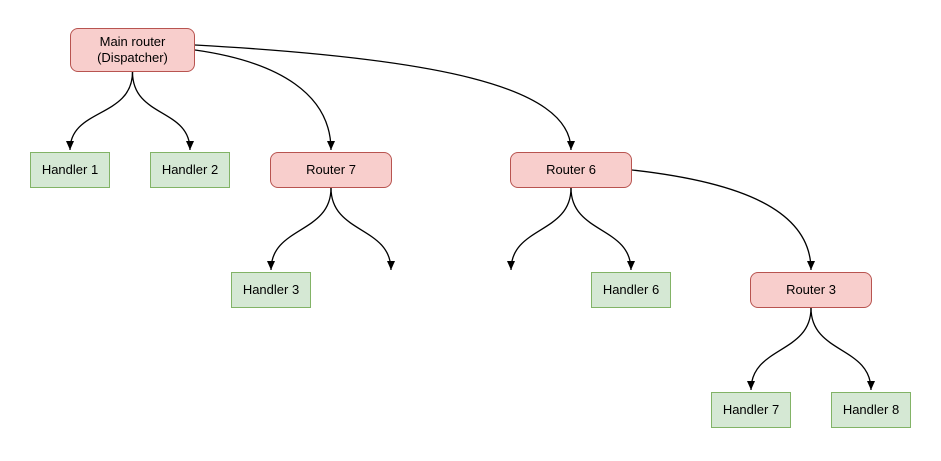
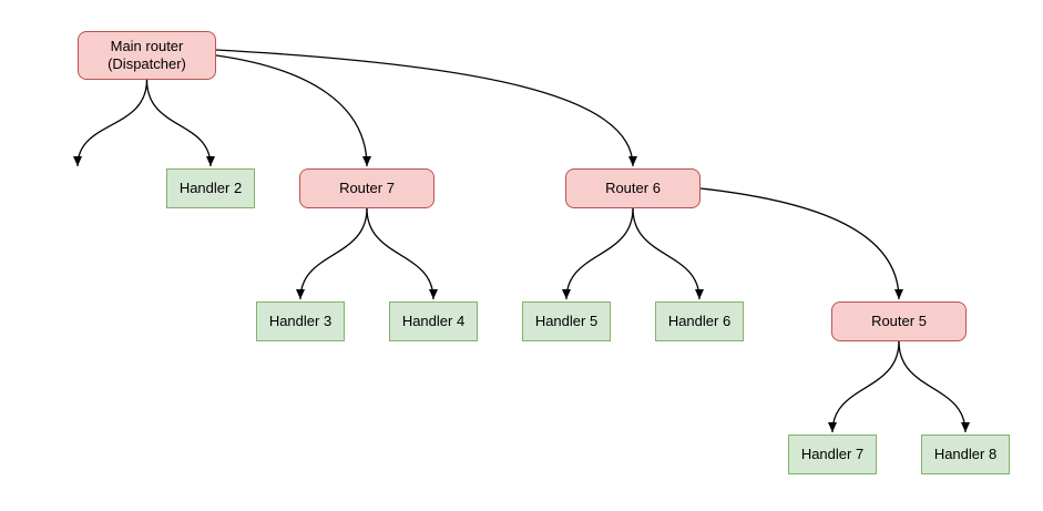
  Main router
  (Dispatcher)
- Handler 1
  Handler 2
  Router 7
  Router 6
  Handler 3
+ Handler 4
+ Handler 5
  Handler 6
- Router 3
+ Router 5
  Handler 7
  Handler 8
